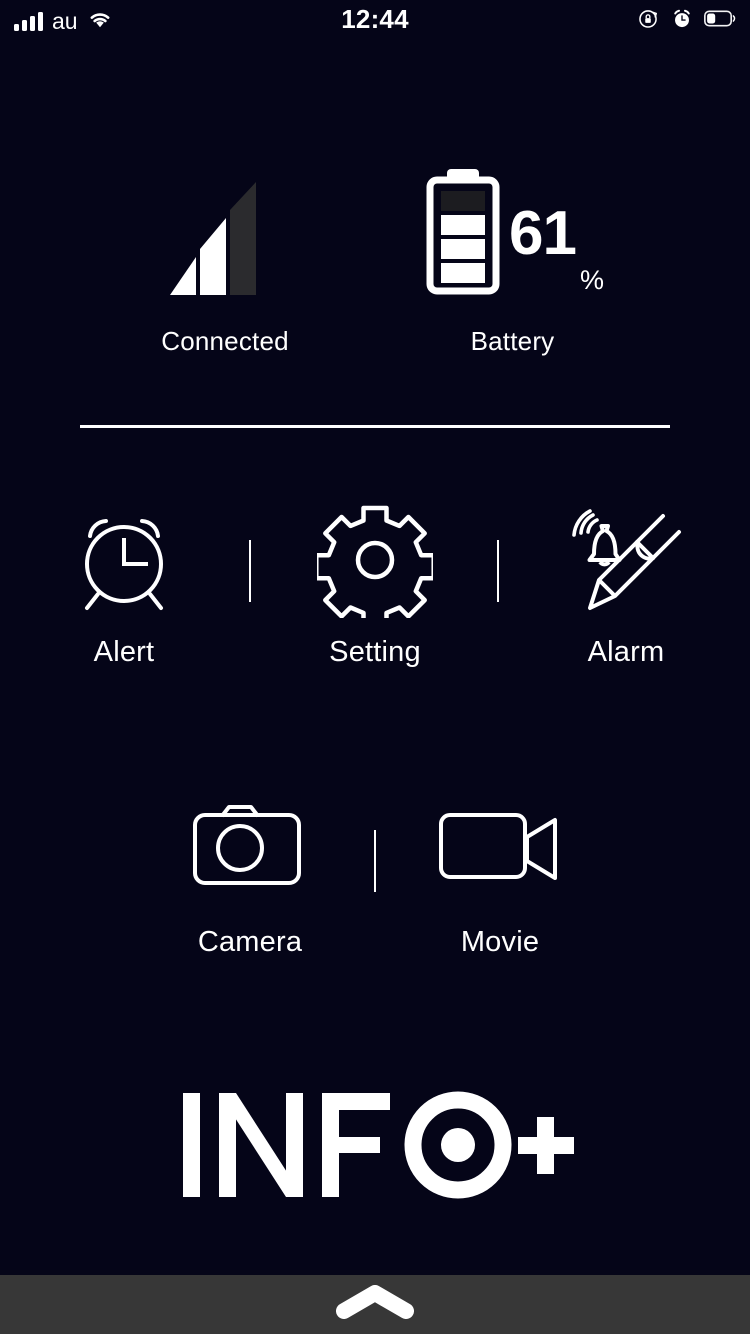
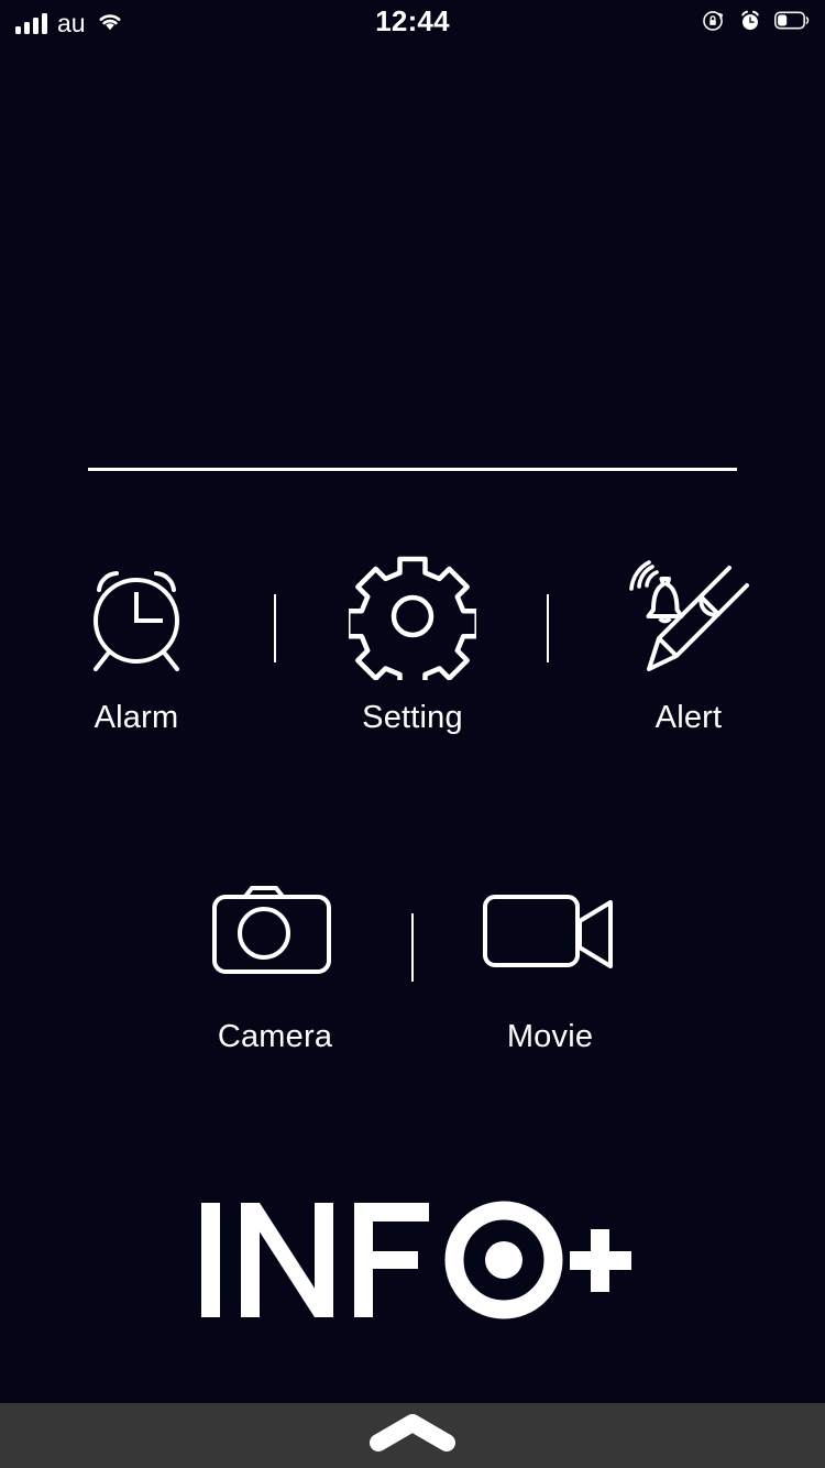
  au
  12:44
- Connected
- 61
- %
- Battery
- Alert
+ Alarm
  Setting
- Alarm
+ Alert
  Camera
  Movie
